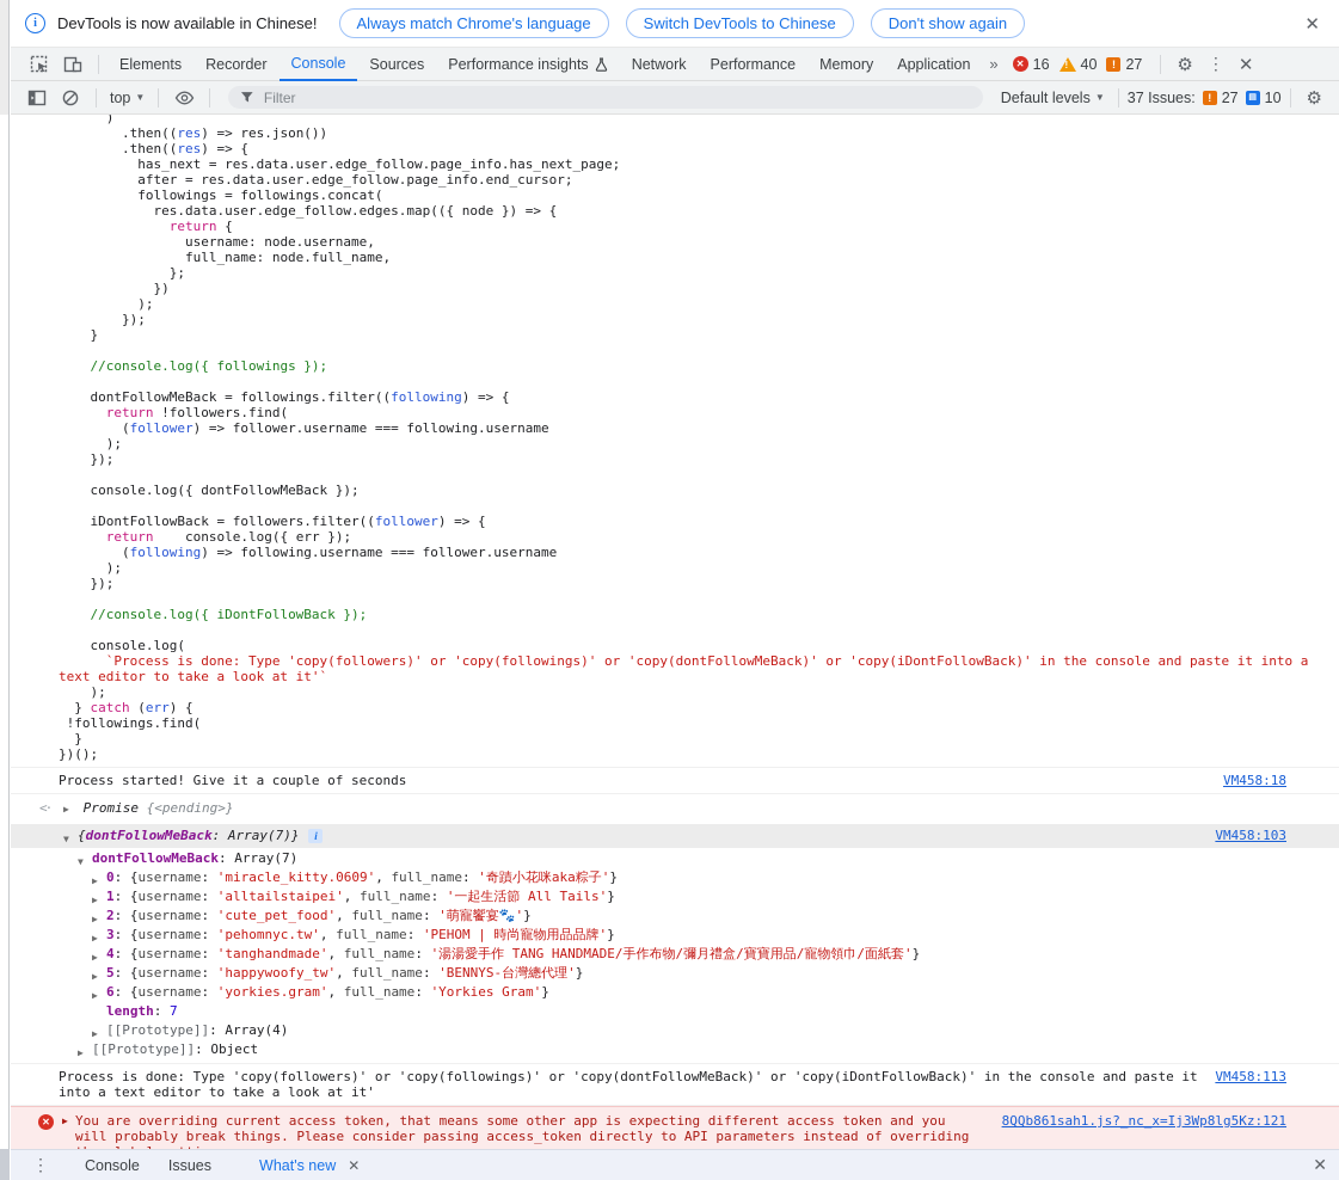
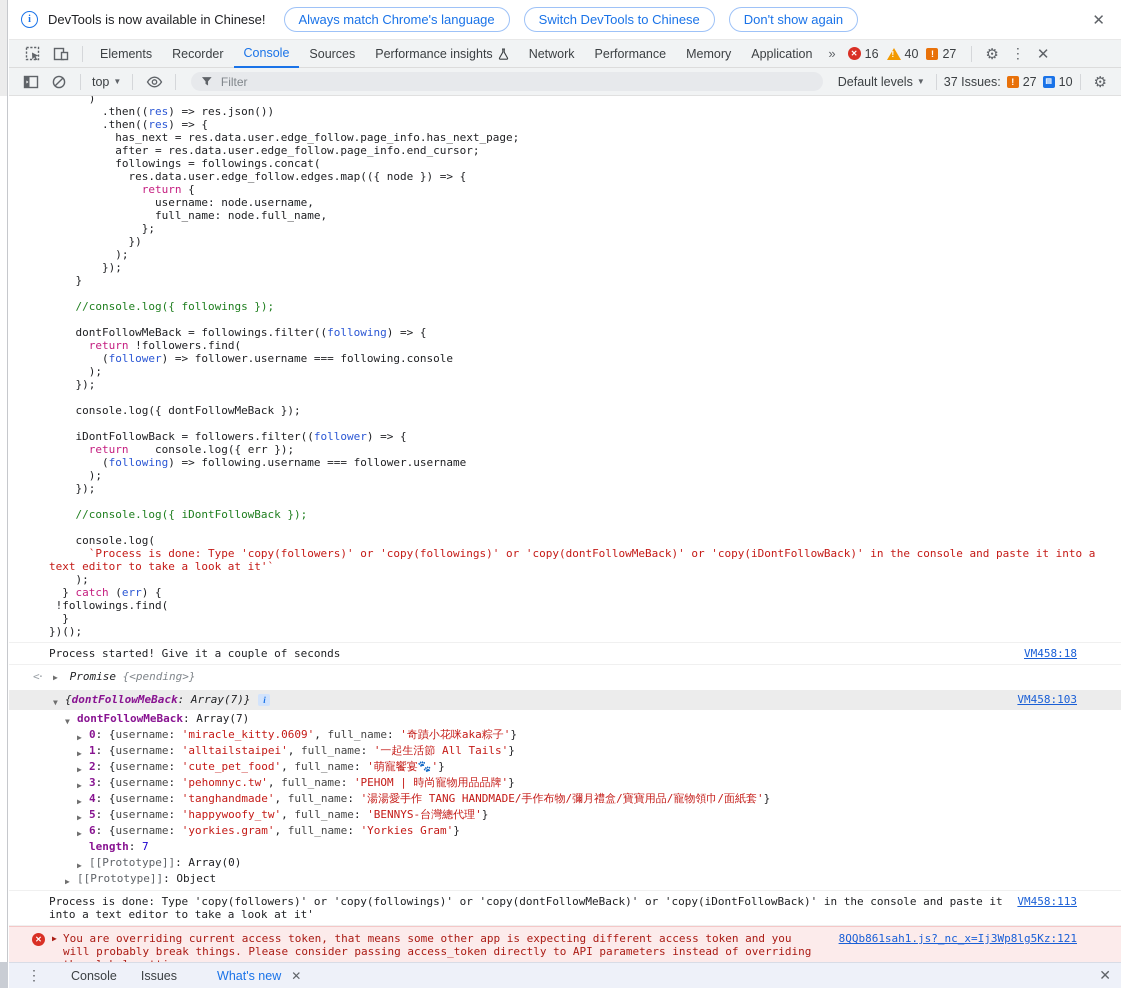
  i
  DevTools is now available in Chinese!
  Always match Chrome's language
  Switch DevTools to Chinese
  Don't show again
  ✕
  Elements
  Recorder
  Console
  Sources
  Performance insights
  Network
  Performance
  Memory
  Application
  »
  ✕
  16
  40
  !
  27
  ⚙
  ⋮
  ✕
  top
  ▼
  Filter
  Default levels
  ▼
  37 Issues:
  !
  27
  10
  ⚙
  )
  .then((res) => res.json())
  .then((res) => {
  has_next = res.data.user.edge_follow.page_info.has_next_page;
  after = res.data.user.edge_follow.page_info.end_cursor;
  followings = followings.concat(
  res.data.user.edge_follow.edges.map(({ node }) => {
  return {
  username: node.username,
  full_name: node.full_name,
  };
  })
  );
  });
  }
  //console.log({ followings });
  dontFollowMeBack = followings.filter((following) => {
  return !followers.find(
- (follower) => follower.username === following.username
+ (follower) => follower.username === following.console
  );
  });
  console.log({ dontFollowMeBack });
  iDontFollowBack = followers.filter((follower) => {
  return console.log({ err });
  (following) => following.username === follower.username
  );
  });
  //console.log({ iDontFollowBack });
  console.log(
  `Process is done: Type 'copy(followers)' or 'copy(followings)' or 'copy(dontFollowMeBack)' or 'copy(iDontFollowBack)' in the console and paste it into a text editor to take a look at it'`
  );
  } catch (err) {
  !followings.find(
  }
  })();
  Process started! Give it a couple of seconds
  VM458:18
  <·
  ▶ Promise {<pending>}
  ▼
  {dontFollowMeBack: Array(7)} i
  VM458:103
  ▼
  dontFollowMeBack: Array(7)
  ▶
  0: {username: 'miracle_kitty.0609', full_name: '奇蹟小花咪aka粽子'}
  ▶
  1: {username: 'alltailstaipei', full_name: '一起生活節 All Tails'}
  ▶
  2: {username: 'cute_pet_food', full_name: '萌寵饗宴🐾'}
  ▶
  3: {username: 'pehomnyc.tw', full_name: 'PEHOM | 時尚寵物用品品牌'}
  ▶
  4: {username: 'tanghandmade', full_name: '湯湯愛手作 TANG HANDMADE/手作布物/彌月禮盒/寶寶用品/寵物領巾/面紙套'}
  ▶
  5: {username: 'happywoofy_tw', full_name: 'BENNYS-台灣總代理'}
  ▶
  6: {username: 'yorkies.gram', full_name: 'Yorkies Gram'}
  length: 7
  ▶
- [[Prototype]]: Array(4)
+ [[Prototype]]: Array(0)
  ▶
  [[Prototype]]: Object
  Process is done: Type 'copy(followers)' or 'copy(followings)' or 'copy(dontFollowMeBack)' or 'copy(iDontFollowBack)' in the console and paste it into a text editor to take a look at it'
  VM458:113
  ✕
  ▶
  You are overriding current access token, that means some other app is expecting different access token and you will probably break things. Please consider passing access_token directly to API parameters instead of overriding
  8QQb861sah1.js?_nc_x=Ij3Wp8lg5Kz:121
  ⋮
  Console
  Issues
  What's new
  ✕
  ✕
